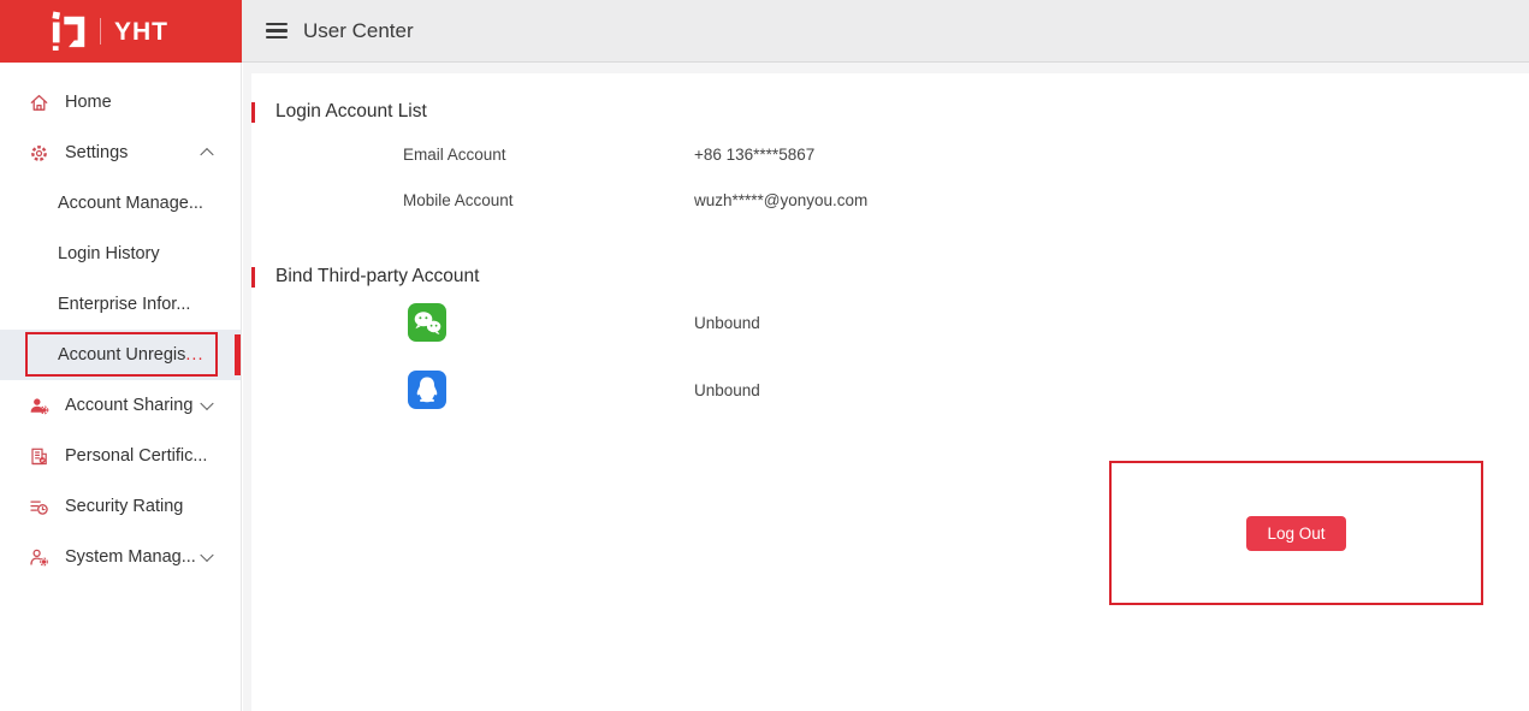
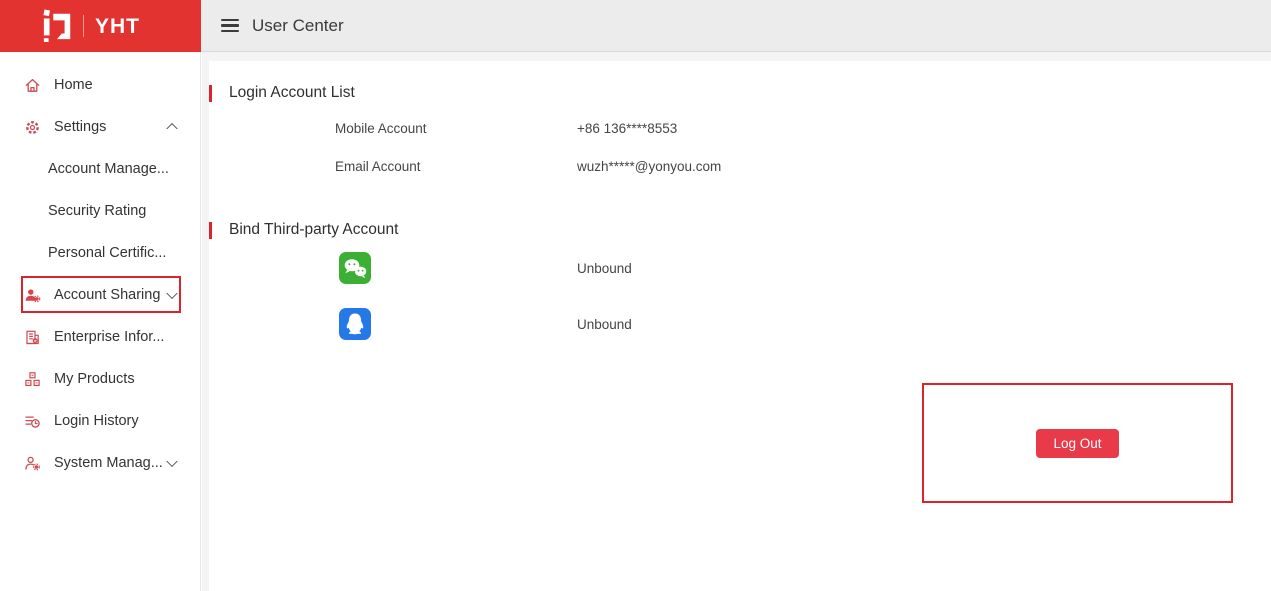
  YHT
  User Center
  Home
  Settings
  Account Manage...
- Login History
+ Security Rating
- Enterprise Infor...
+ Personal Certific...
- Account Unregis
- ...
  Account Sharing
- Personal Certific...
+ Enterprise Infor...
+ My Products
- Security Rating
+ Login History
  System Manag...
  Login Account List
- Email Account
+ Mobile Account
- +86 136****5867
+ +86 136****8553
- Mobile Account
+ Email Account
  wuzh*****@yonyou.com
  Bind Third-party Account
  Unbound
  Unbound
  Log Out
